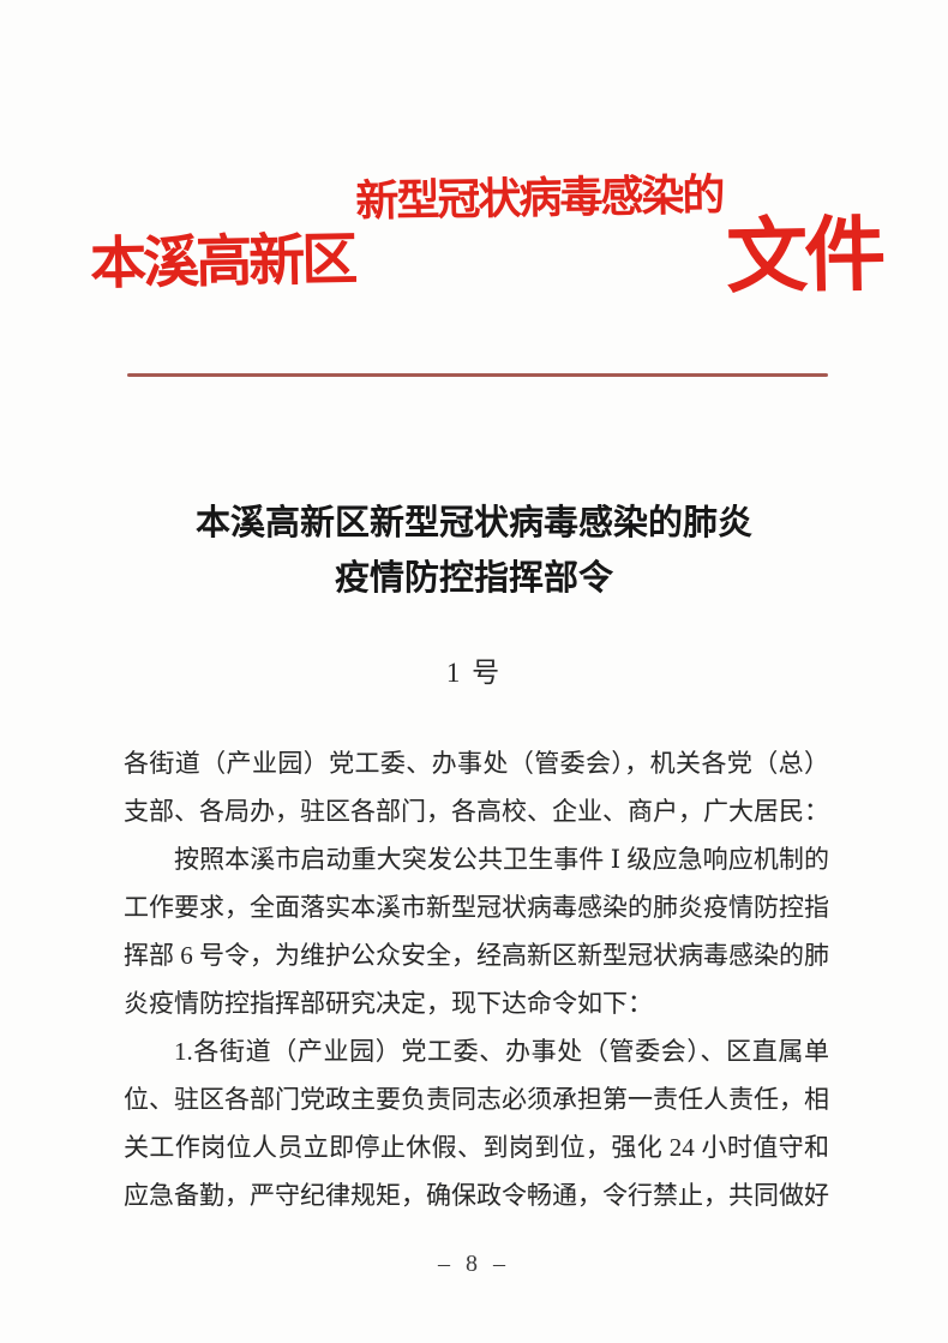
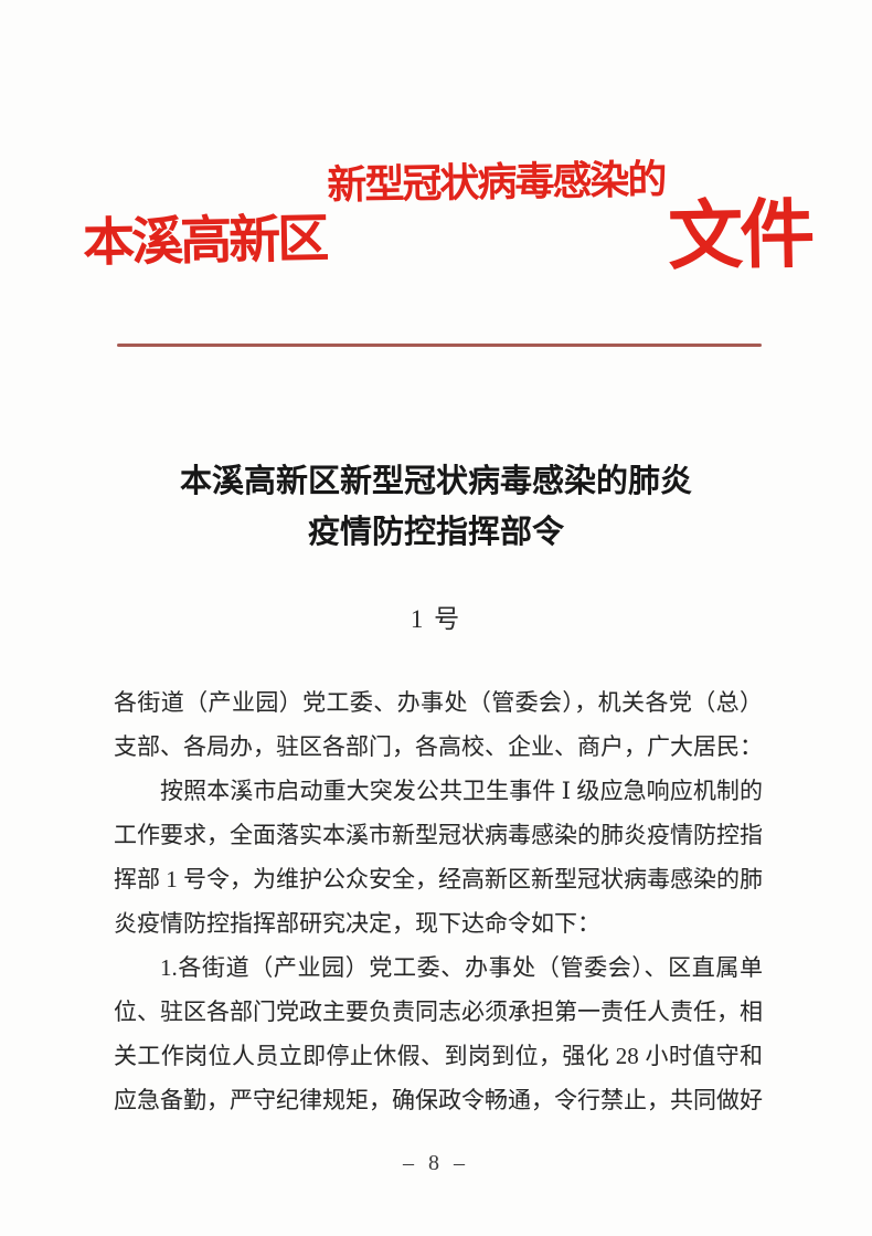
  本溪高新区
  新型冠状病毒感染的
  文件
  本溪高新区新型冠状病毒感染的肺炎
  疫情防控指挥部令
  1 号
  各街道（产业园）党工委、办事处（管委会），机关各党（总）支部、各局办，驻区各部门，各高校、企业、商户，广大居民：
- 按照本溪市启动重大突发公共卫生事件 Ⅰ 级应急响应机制的工作要求，全面落实本溪市新型冠状病毒感染的肺炎疫情防控指挥部 6 号令，为维护公众安全，经高新区新型冠状病毒感染的肺炎疫情防控指挥部研究决定，现下达命令如下：
+ 按照本溪市启动重大突发公共卫生事件 Ⅰ 级应急响应机制的工作要求，全面落实本溪市新型冠状病毒感染的肺炎疫情防控指挥部 1 号令，为维护公众安全，经高新区新型冠状病毒感染的肺炎疫情防控指挥部研究决定，现下达命令如下：
- 1.各街道（产业园）党工委、办事处（管委会）、区直属单位、驻区各部门党政主要负责同志必须承担第一责任人责任，相关工作岗位人员立即停止休假、到岗到位，强化 24 小时值守和应急备勤，严守纪律规矩，确保政令畅通，令行禁止，共同做好
+ 1.各街道（产业园）党工委、办事处（管委会）、区直属单位、驻区各部门党政主要负责同志必须承担第一责任人责任，相关工作岗位人员立即停止休假、到岗到位，强化 28 小时值守和应急备勤，严守纪律规矩，确保政令畅通，令行禁止，共同做好
  – 8 –
